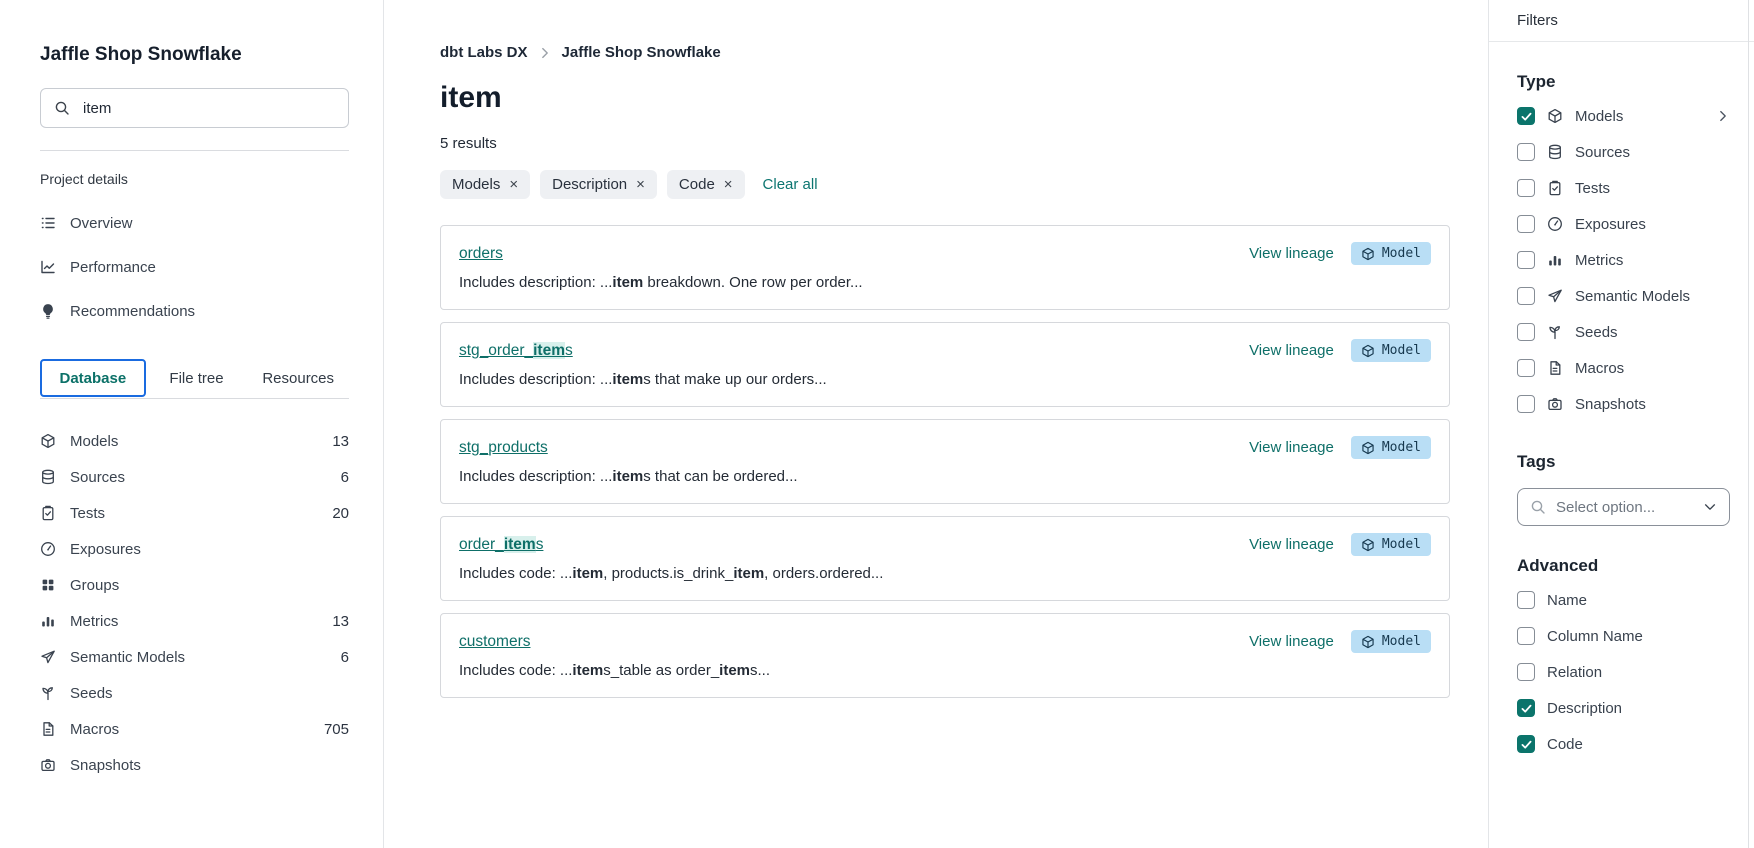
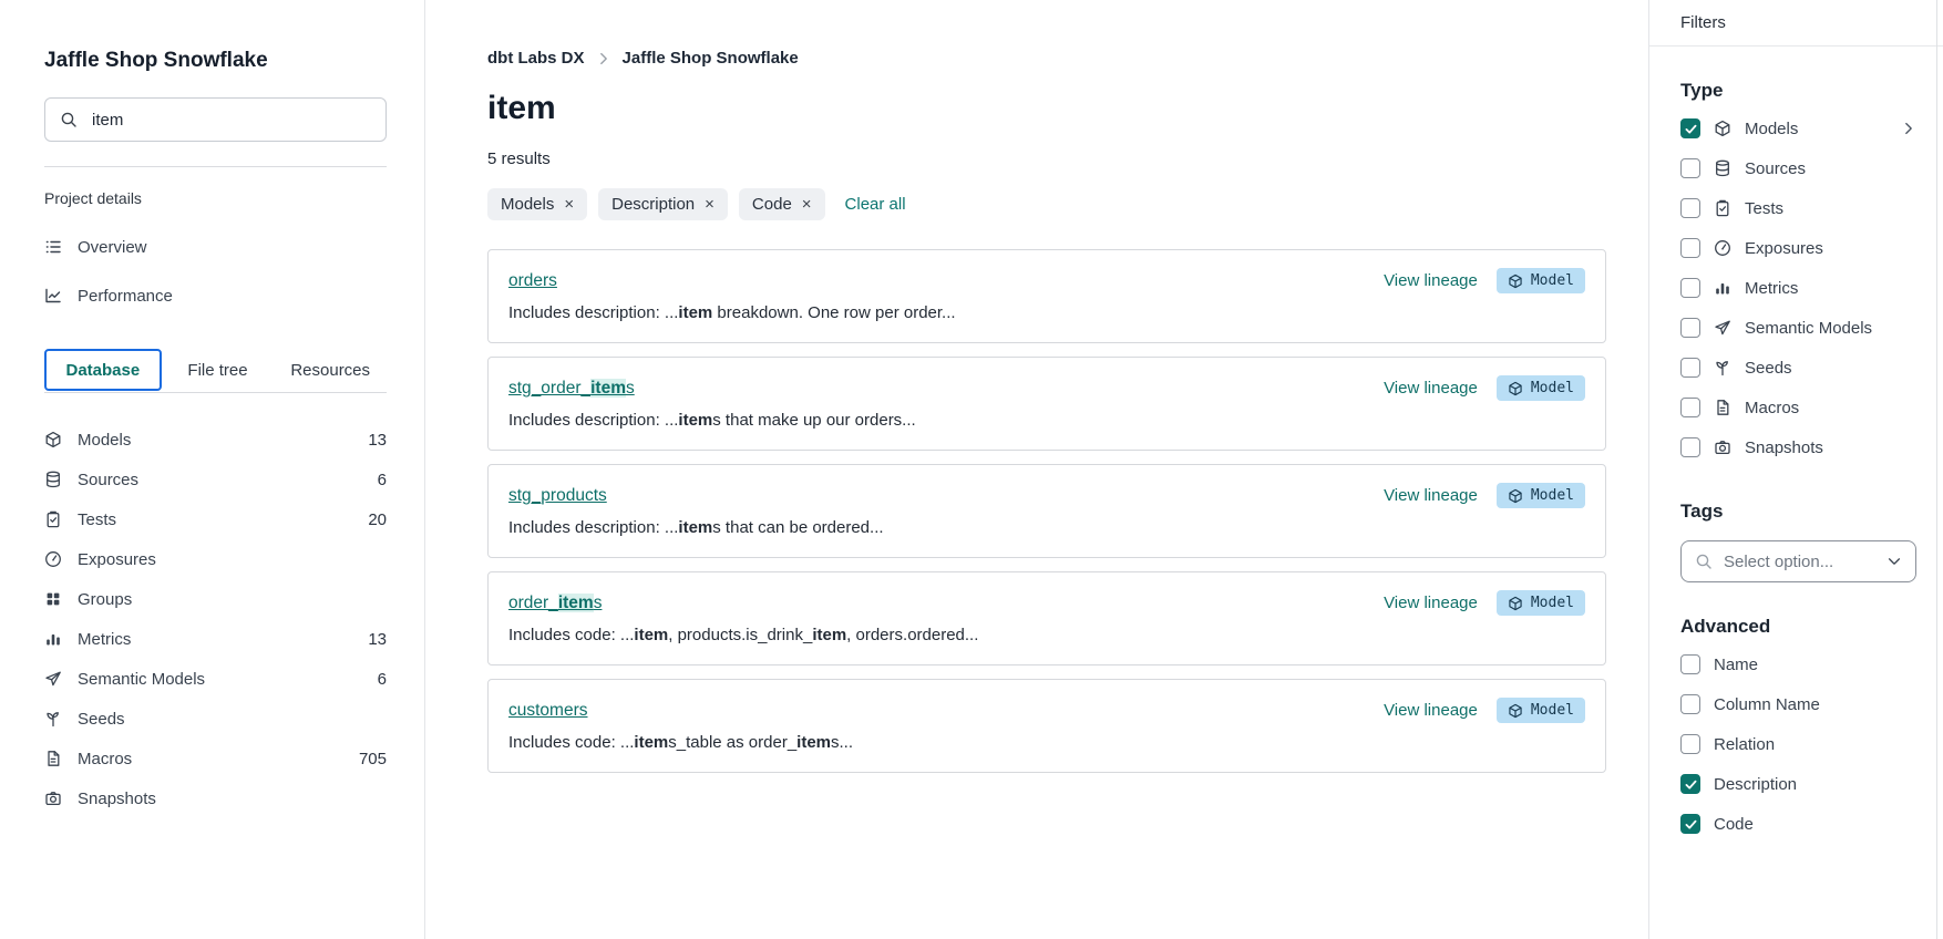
  Jaffle Shop Snowflake
  item
  Project details
  Overview
  Performance
- Recommendations
  Database
  File tree
  Resources
  Models
  13
  Sources
  6
  Tests
  20
  Exposures
  Groups
  Metrics
  13
  Semantic Models
  6
  Seeds
  Macros
  705
  Snapshots
  dbt Labs DX
  Jaffle Shop Snowflake
  item
  5 results
  Models
  ×
  Description
  ×
  Code
  ×
  Clear all
  orders
  View lineage
  Model
  Includes description: ...item breakdown. One row per order...
  stg_order_items
  View lineage
  Model
  Includes description: ...items that make up our orders...
  stg_products
  View lineage
  Model
  Includes description: ...items that can be ordered...
  order_items
  View lineage
  Model
  Includes code: ...item, products.is_drink_item, orders.ordered...
  customers
  View lineage
  Model
  Includes code: ...items_table as order_items...
  Filters
  Type
  Models
  Sources
  Tests
  Exposures
  Metrics
  Semantic Models
  Seeds
  Macros
  Snapshots
  Tags
  Select option...
  Advanced
  Name
  Column Name
  Relation
  Description
  Code
